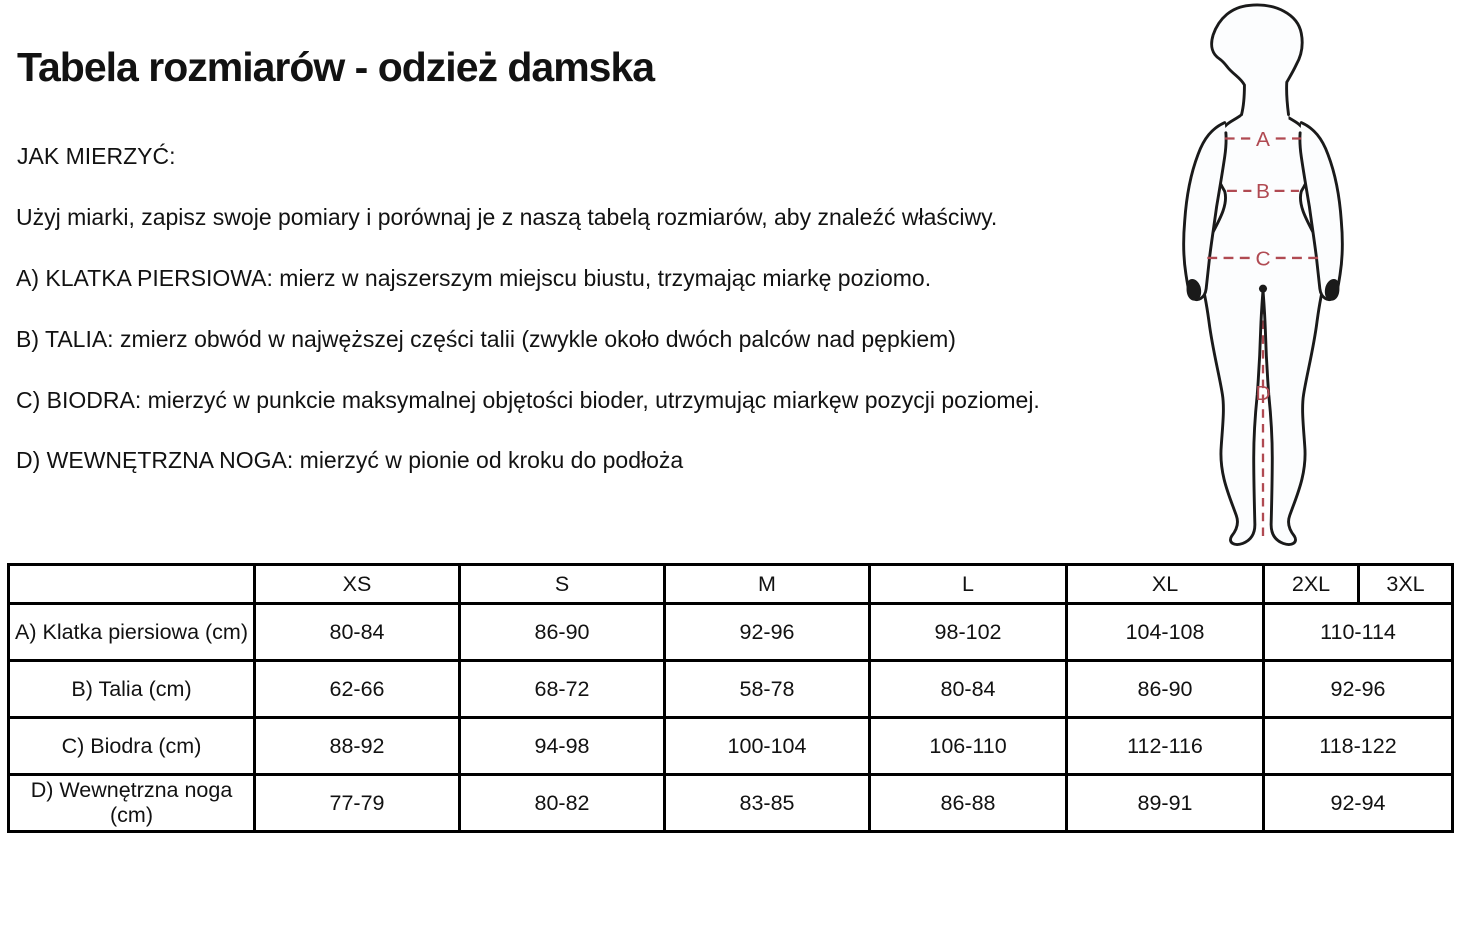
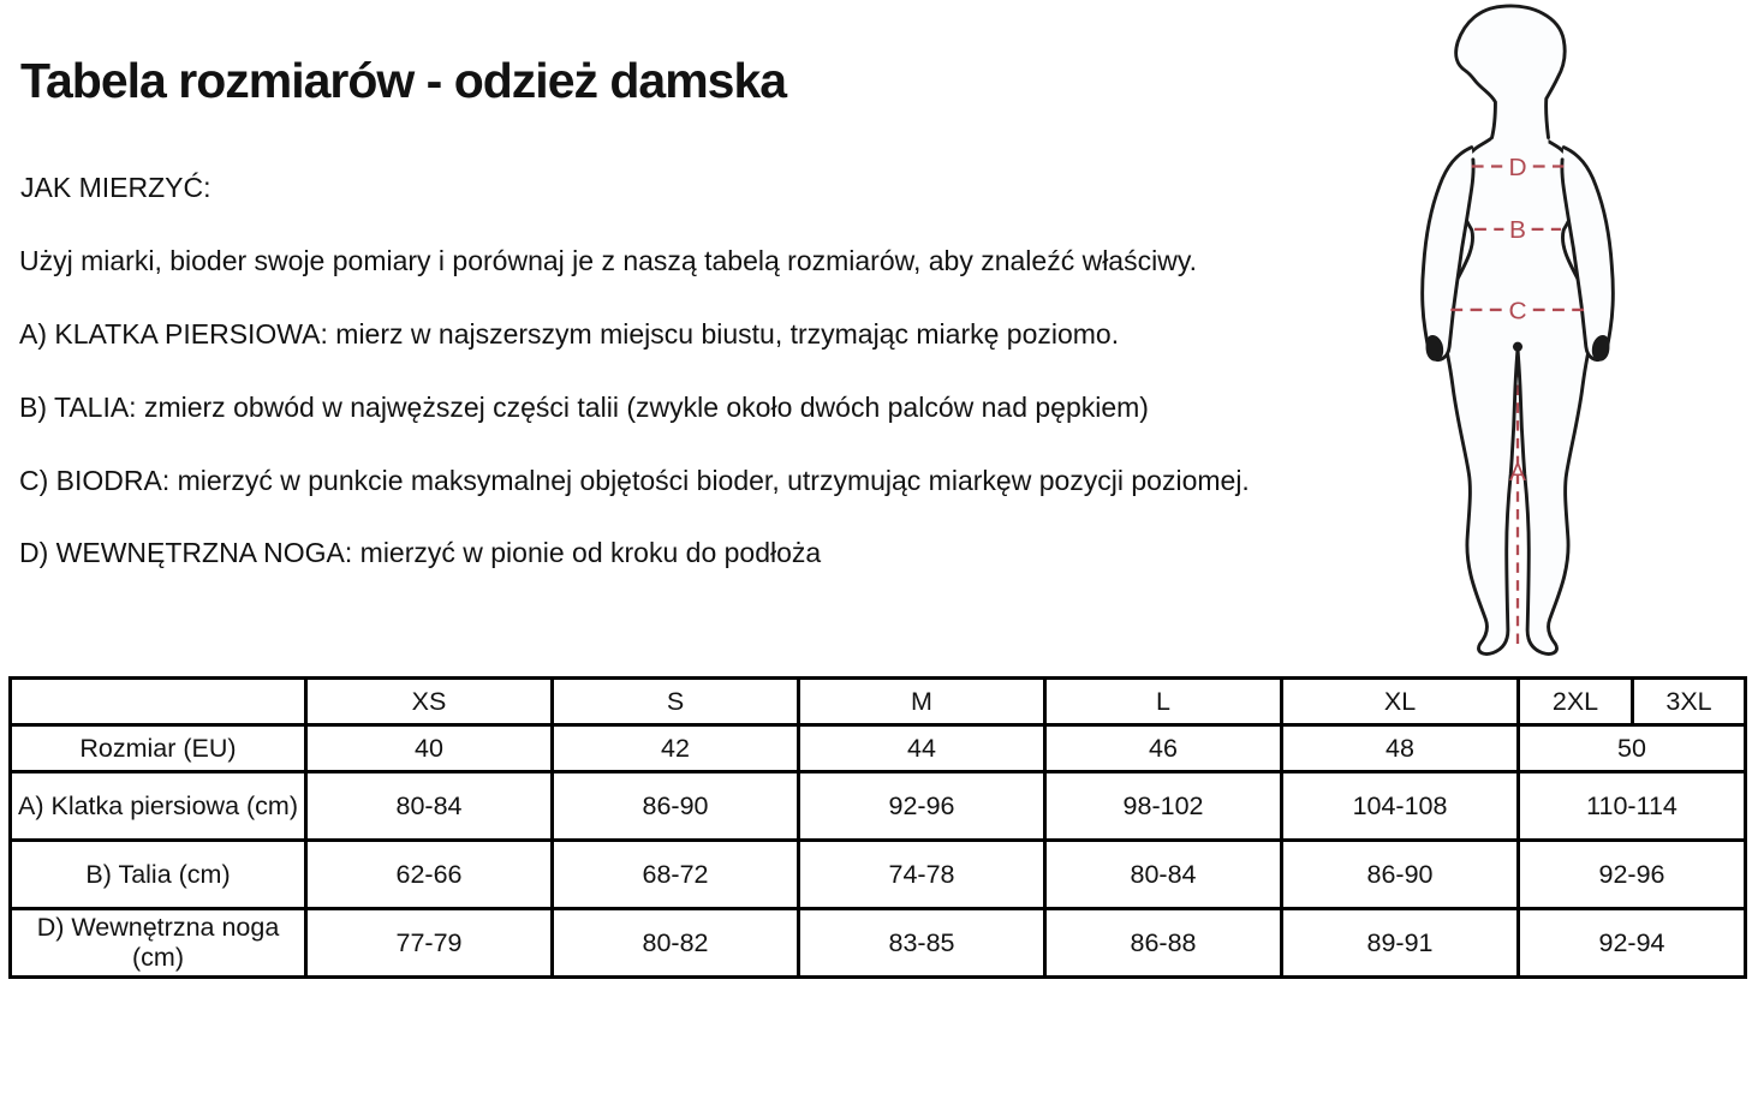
  Tabela rozmiarów - odzież damska
  JAK MIERZYĆ:
- Użyj miarki, zapisz swoje pomiary i porównaj je z naszą tabelą rozmiarów, aby znaleźć właściwy.
+ Użyj miarki, bioder swoje pomiary i porównaj je z naszą tabelą rozmiarów, aby znaleźć właściwy.
  A) KLATKA PIERSIOWA: mierz w najszerszym miejscu biustu, trzymając miarkę poziomo.
  B) TALIA: zmierz obwód w najwęższej części talii (zwykle około dwóch palców nad pępkiem)
  C) BIODRA: mierzyć w punkcie maksymalnej objętości bioder, utrzymując miarkęw pozycji poziomej.
  D) WEWNĘTRZNA NOGA: mierzyć w pionie od kroku do podłoża
- A
+ D
  B
  C
- D
+ A
  	XS	S	M	L	XL	2XL	3XL
+ Rozmiar (EU)	40	42	44	46	48	50
  A) Klatka piersiowa (cm)	80-84	86-90	92-96	98-102	104-108	110-114
- B) Talia (cm)	62-66	68-72	58-78	80-84	86-90	92-96
+ B) Talia (cm)	62-66	68-72	74-78	80-84	86-90	92-96
- C) Biodra (cm)	88-92	94-98	100-104	106-110	112-116	118-122
  D) Wewnętrzna noga (cm)	77-79	80-82	83-85	86-88	89-91	92-94
